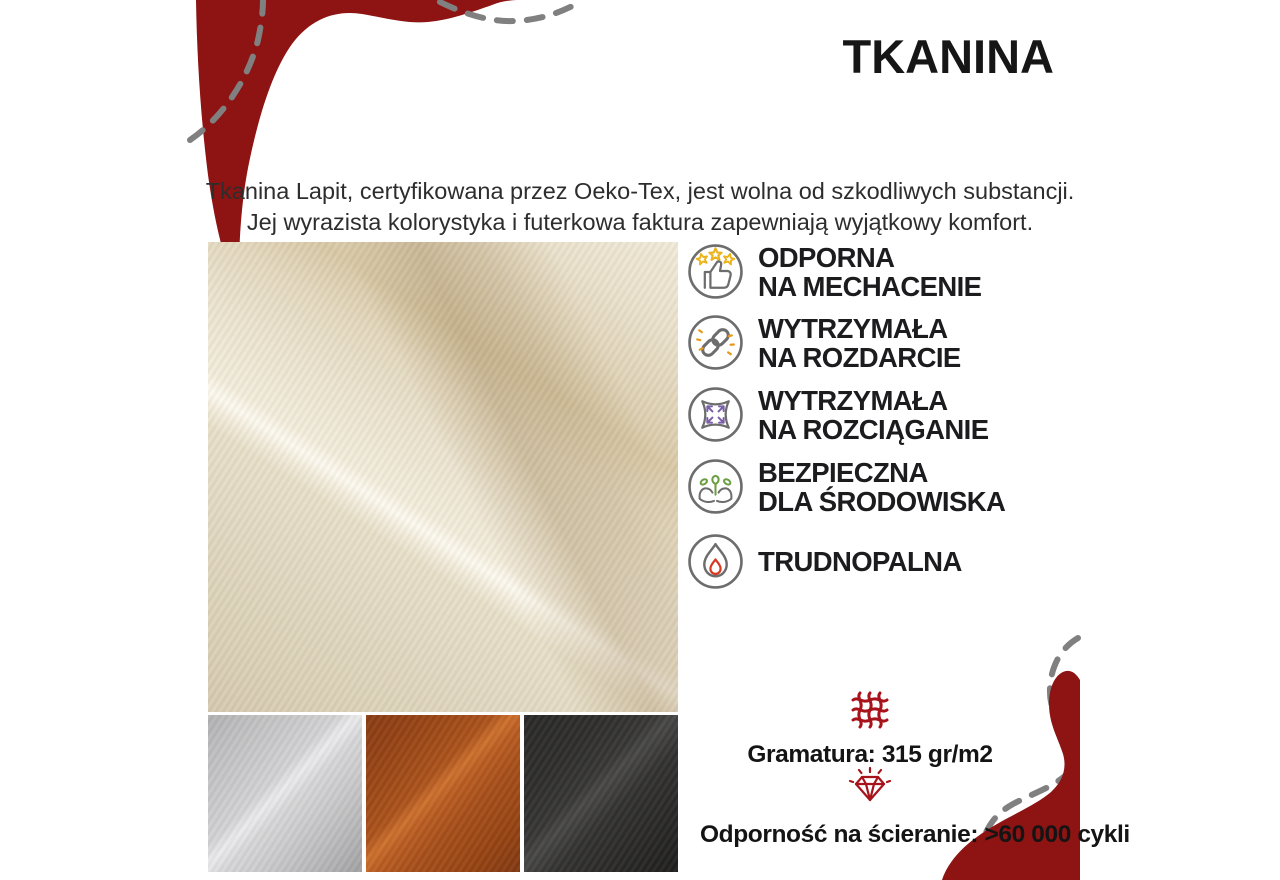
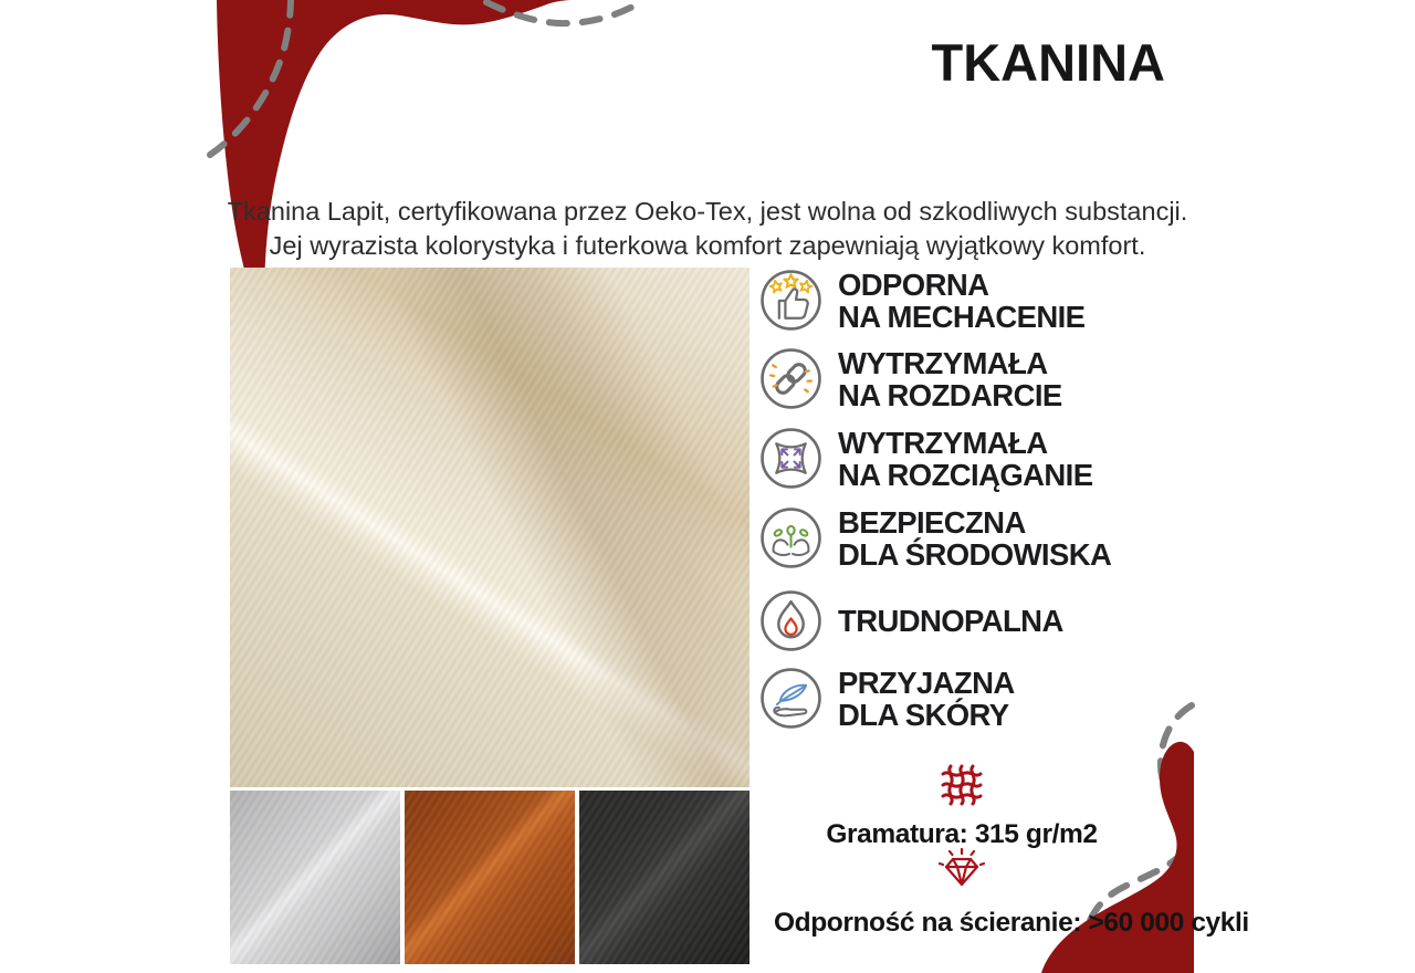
  TKANINA
  Tkanina Lapit, certyfikowana przez Oeko-Tex, jest wolna od szkodliwych substancji.
- Jej wyrazista kolorystyka i futerkowa faktura zapewniają wyjątkowy komfort.
+ Jej wyrazista kolorystyka i futerkowa komfort zapewniają wyjątkowy komfort.
  ODPORNA
  NA MECHACENIE
  WYTRZYMAŁA
  NA ROZDARCIE
  WYTRZYMAŁA
  NA ROZCIĄGANIE
  BEZPIECZNA
  DLA ŚRODOWISKA
  TRUDNOPALNA
+ PRZYJAZNA
+ DLA SKÓRY
  Gramatura: 315 gr/m2
  Odporność na ścieranie: >60 000 cykli
